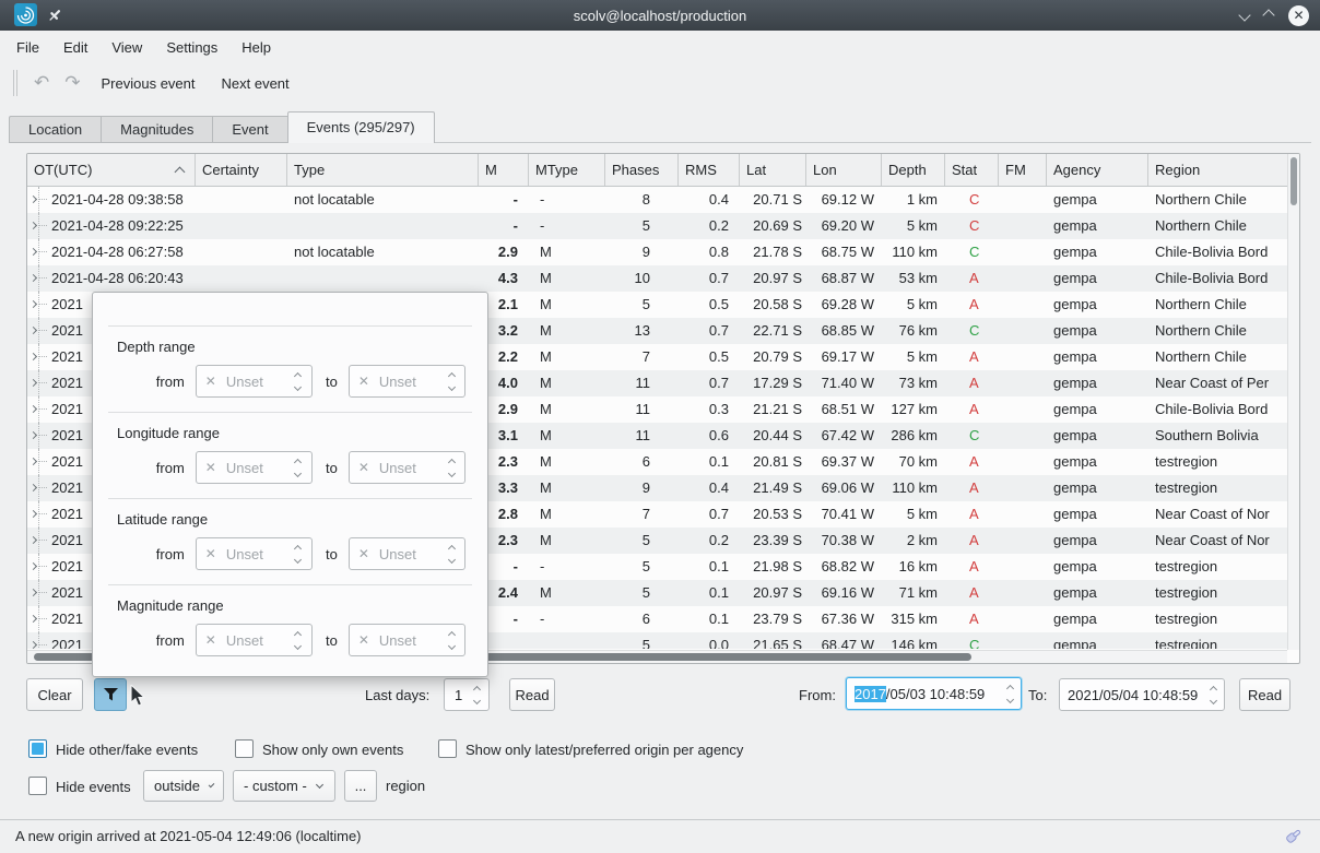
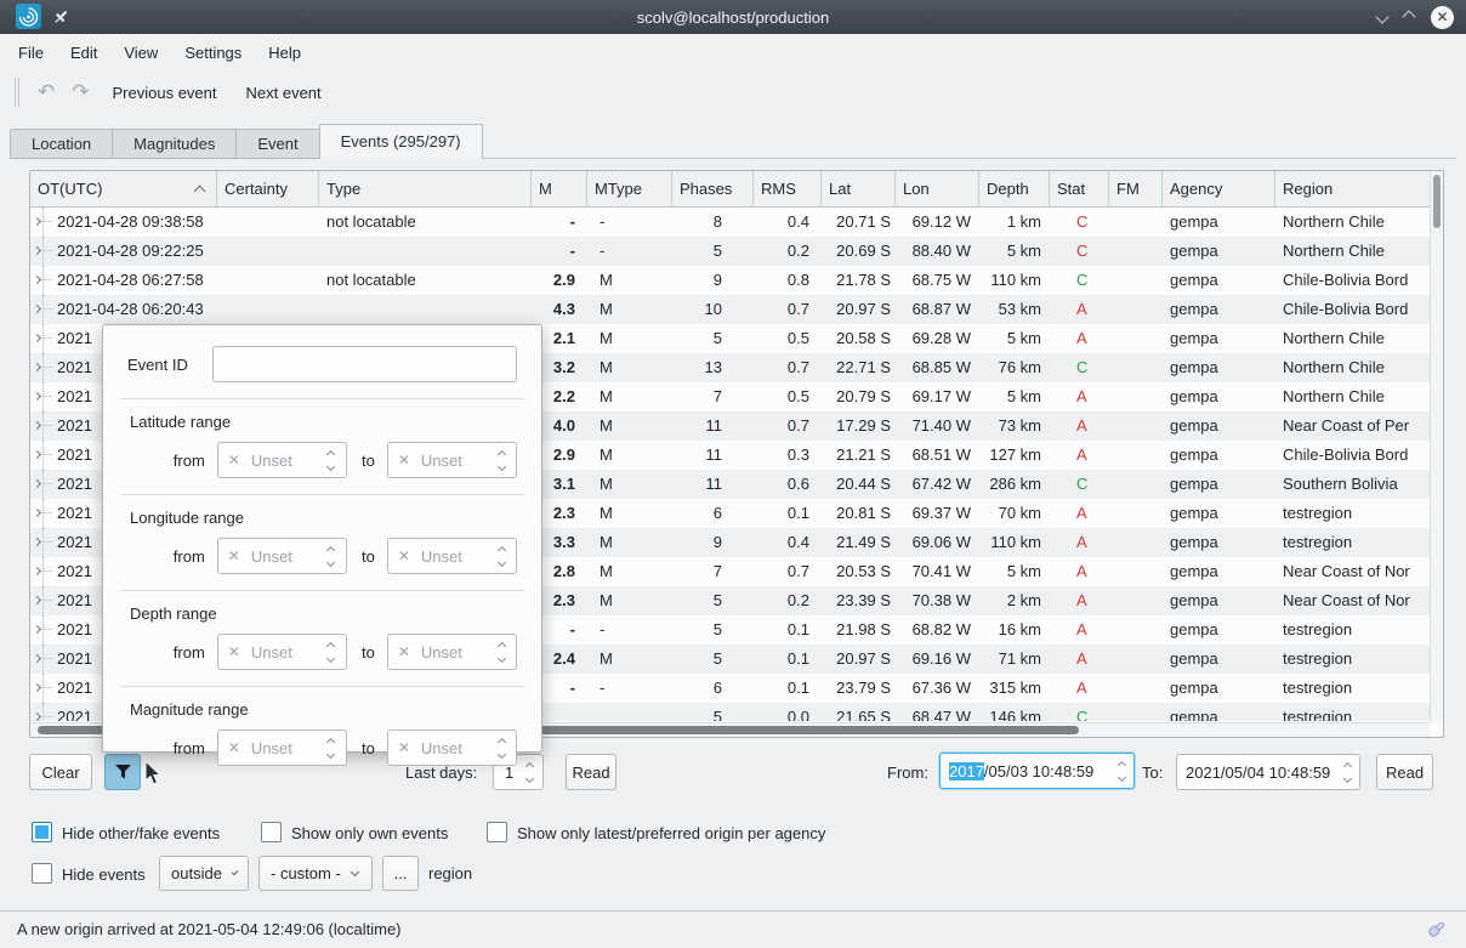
  scolv@localhost/production
  ✕
  File
  Edit
  View
  Settings
  Help
  ↶
  ↷
  Previous event
  Next event
  Location
  Magnitudes
  Event
  Events (295/297)
  OT(UTC)
  Certainty
  Type
  M
  MType
  Phases
  RMS
  Lat
  Lon
  Depth
  Stat
  FM
  Agency
  Region
  2021-04-28 09:38:58
  not locatable
  -
  -
  8
  0.4
  20.71 S
  69.12 W
  1 km
  C
  gempa
  Northern Chile
  2021-04-28 09:22:25
  -
  -
  5
  0.2
  20.69 S
- 69.20 W
+ 88.40 W
  5 km
  C
  gempa
  Northern Chile
  2021-04-28 06:27:58
  not locatable
  2.9
  M
  9
  0.8
  21.78 S
  68.75 W
  110 km
  C
  gempa
  Chile-Bolivia Bord
  2021-04-28 06:20:43
  4.3
  M
  10
  0.7
  20.97 S
  68.87 W
  53 km
  A
  gempa
  Chile-Bolivia Bord
  2021
  2.1
  M
  5
  0.5
  20.58 S
  69.28 W
  5 km
  A
  gempa
  Northern Chile
  2021
  3.2
  M
  13
  0.7
  22.71 S
  68.85 W
  76 km
  C
  gempa
  Northern Chile
  2021
  2.2
  M
  7
  0.5
  20.79 S
  69.17 W
  5 km
  A
  gempa
  Northern Chile
  2021
  4.0
  M
  11
  0.7
  17.29 S
  71.40 W
  73 km
  A
  gempa
  Near Coast of Per
  2021
  2.9
  M
  11
  0.3
  21.21 S
  68.51 W
  127 km
  A
  gempa
  Chile-Bolivia Bord
  2021
  3.1
  M
  11
  0.6
  20.44 S
  67.42 W
  286 km
  C
  gempa
  Southern Bolivia
  2021
  2.3
  M
  6
  0.1
  20.81 S
  69.37 W
  70 km
  A
  gempa
  testregion
  2021
  3.3
  M
  9
  0.4
  21.49 S
  69.06 W
  110 km
  A
  gempa
  testregion
  2021
  2.8
  M
  7
  0.7
  20.53 S
  70.41 W
  5 km
  A
  gempa
  Near Coast of Nor
  2021
  2.3
  M
  5
  0.2
  23.39 S
  70.38 W
  2 km
  A
  gempa
  Near Coast of Nor
  2021
  -
  -
  5
  0.1
  21.98 S
  68.82 W
  16 km
  A
  gempa
  testregion
  2021
  2.4
  M
  5
  0.1
  20.97 S
  69.16 W
  71 km
  A
  gempa
  testregion
  2021
  -
  -
  6
  0.1
  23.79 S
  67.36 W
  315 km
  A
  gempa
  testregion
  2021
  5
  0.0
  21.65 S
  68.47 W
  146 km
  C
  gempa
  testregion
+ Event ID
- Depth range
+ Latitude range
  from
  ✕
  Unset
  to
  ✕
  Unset
  Longitude range
  from
  ✕
  Unset
  to
  ✕
  Unset
- Latitude range
+ Depth range
  from
  ✕
  Unset
  to
  ✕
  Unset
  Magnitude range
  from
  ✕
  Unset
  to
  ✕
  Unset
  Clear
  Last days:
  1
  Read
  From:
  2017/05/03 10:48:59
  To:
  2021/05/04 10:48:59
  Read
  Hide other/fake events
  Show only own events
  Show only latest/preferred origin per agency
  Hide events
  outside
  - custom -
  ...
  region
  A new origin arrived at 2021-05-04 12:49:06 (localtime)
